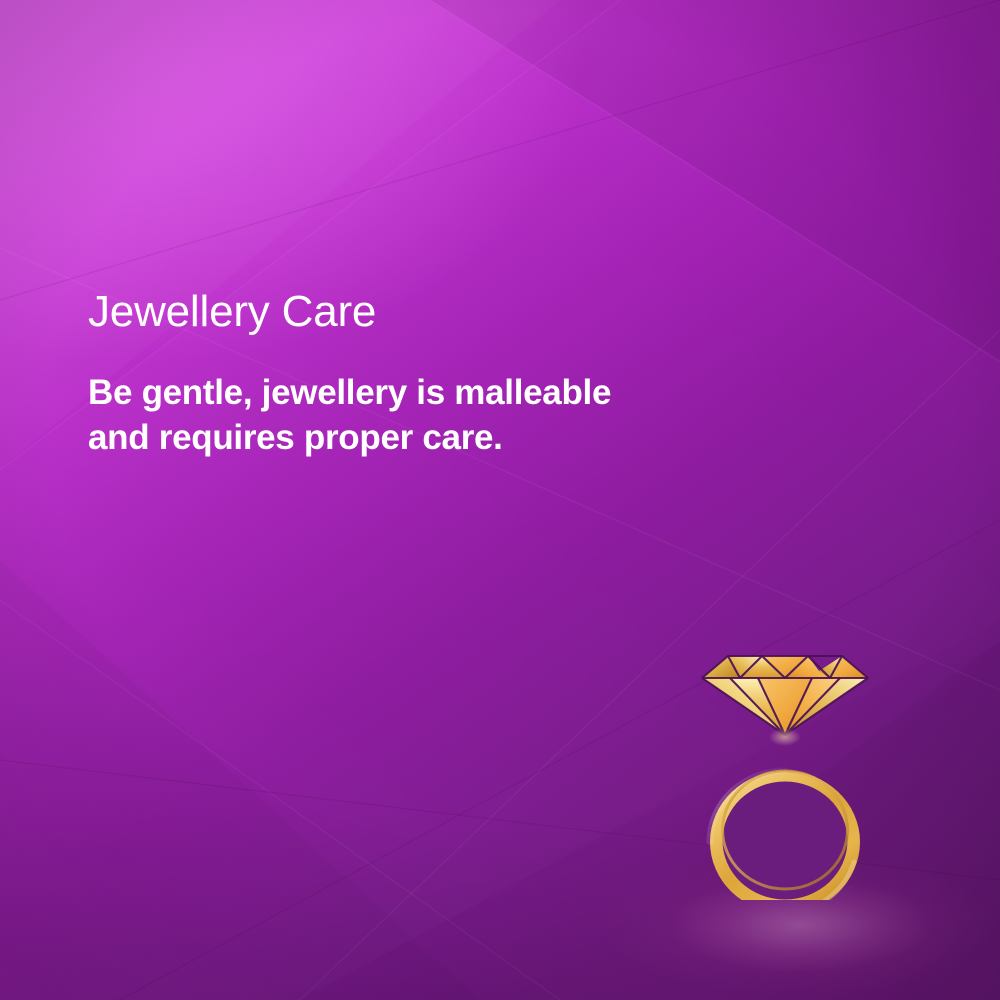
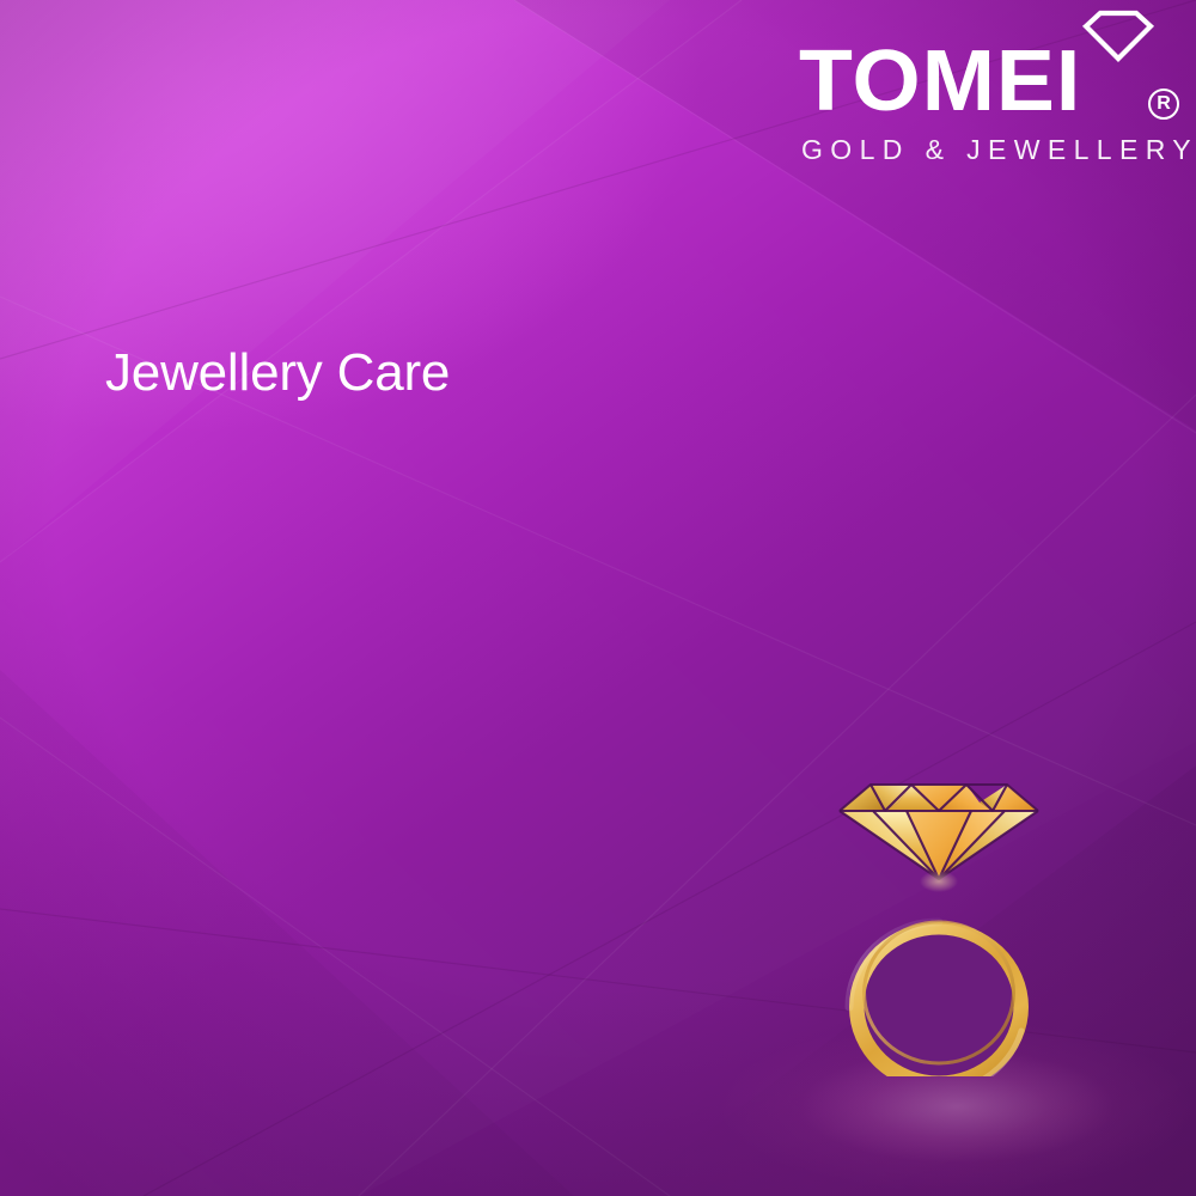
+ TOMEI
+ R
+ GOLD & JEWELLERY
  Jewellery Care
- Be gentle, jewellery is malleable and requires proper care.
